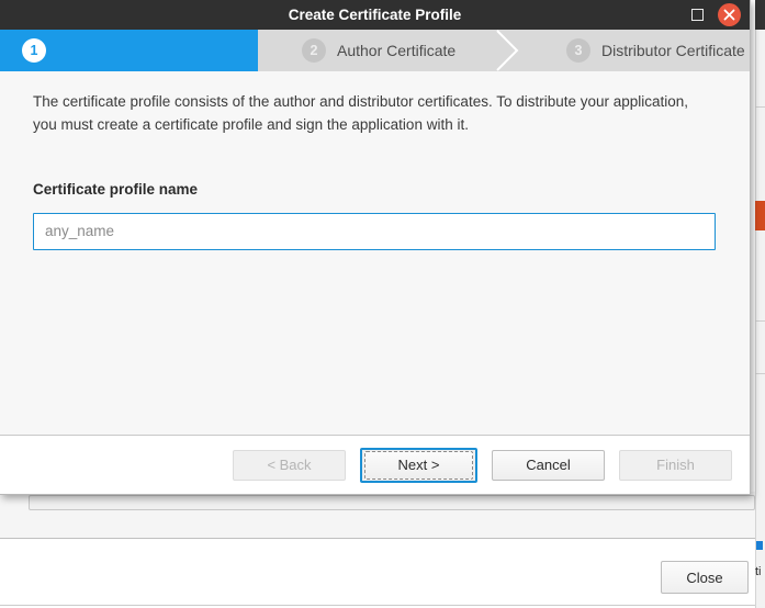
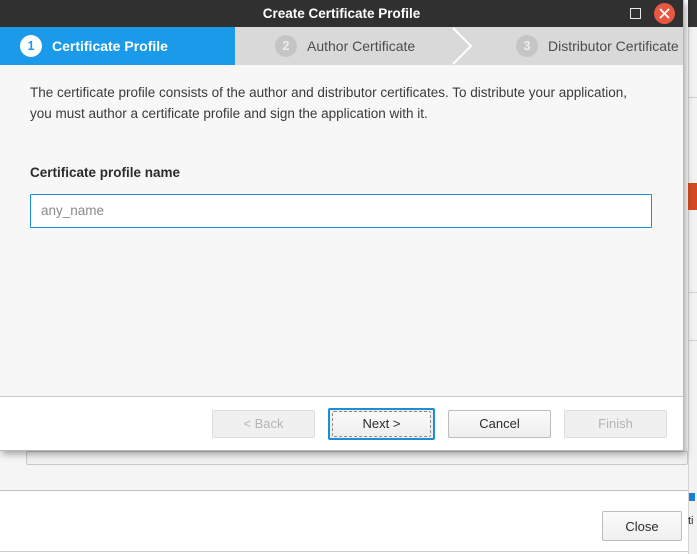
  Close
  ti
  Create Certificate Profile
  1
+ Certificate Profile
  2
  Author Certificate
  3
  Distributor Certificate
- The certificate profile consists of the author and distributor certificates. To distribute your application, you must create a certificate profile and sign the application with it.
+ The certificate profile consists of the author and distributor certificates. To distribute your application, you must author a certificate profile and sign the application with it.
  Certificate profile name
  any_name
  < Back
  Next >
  Cancel
  Finish
